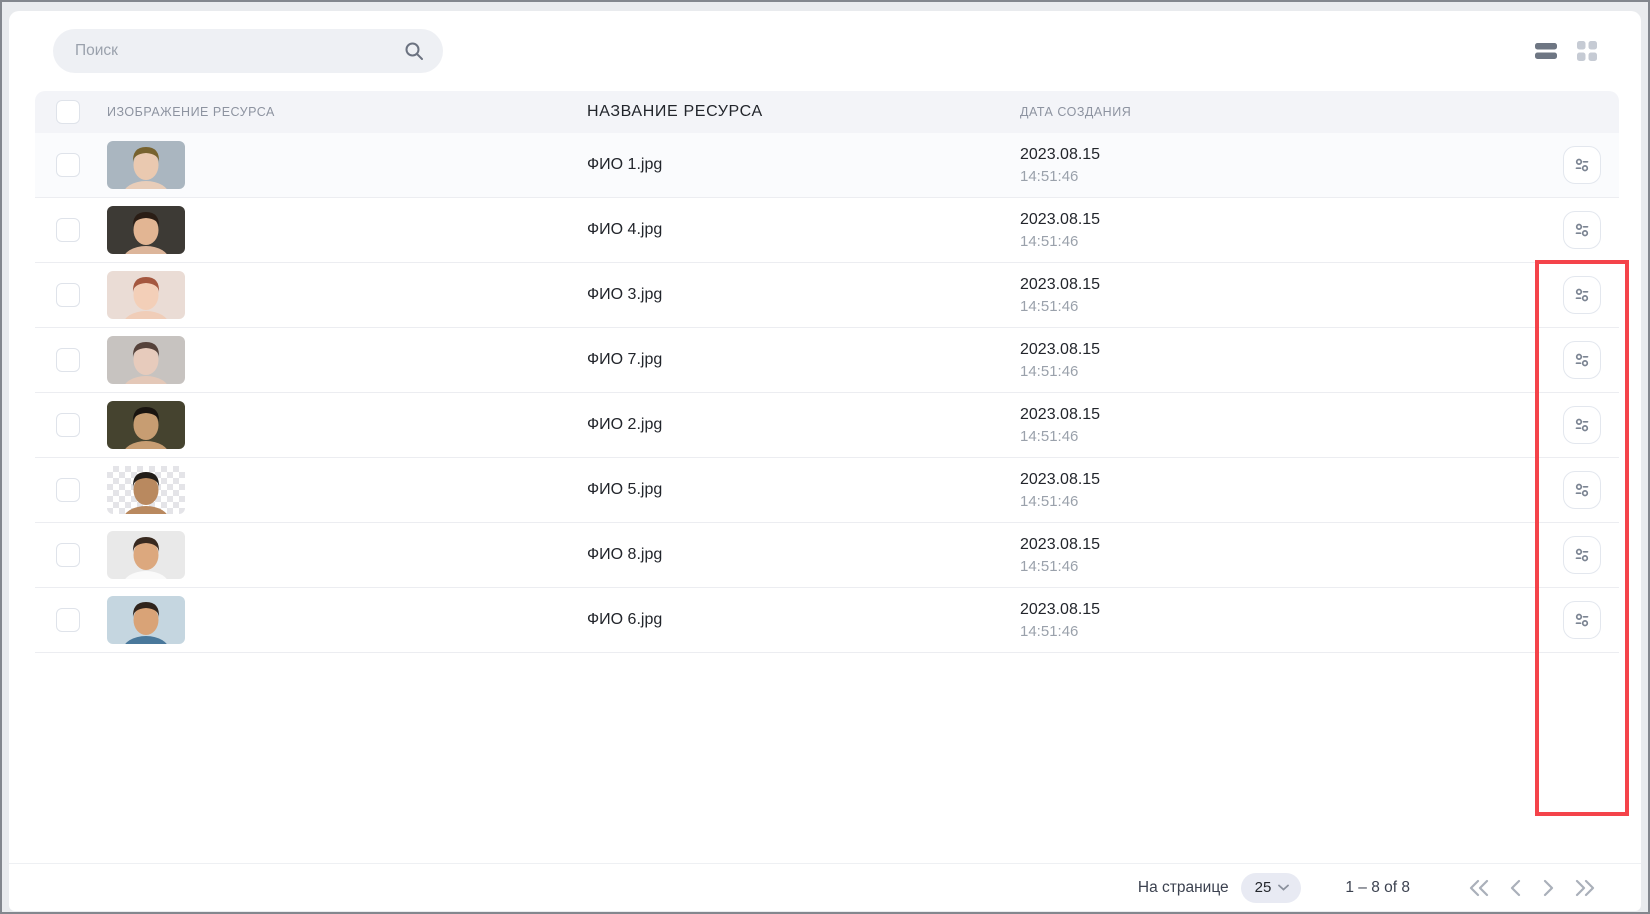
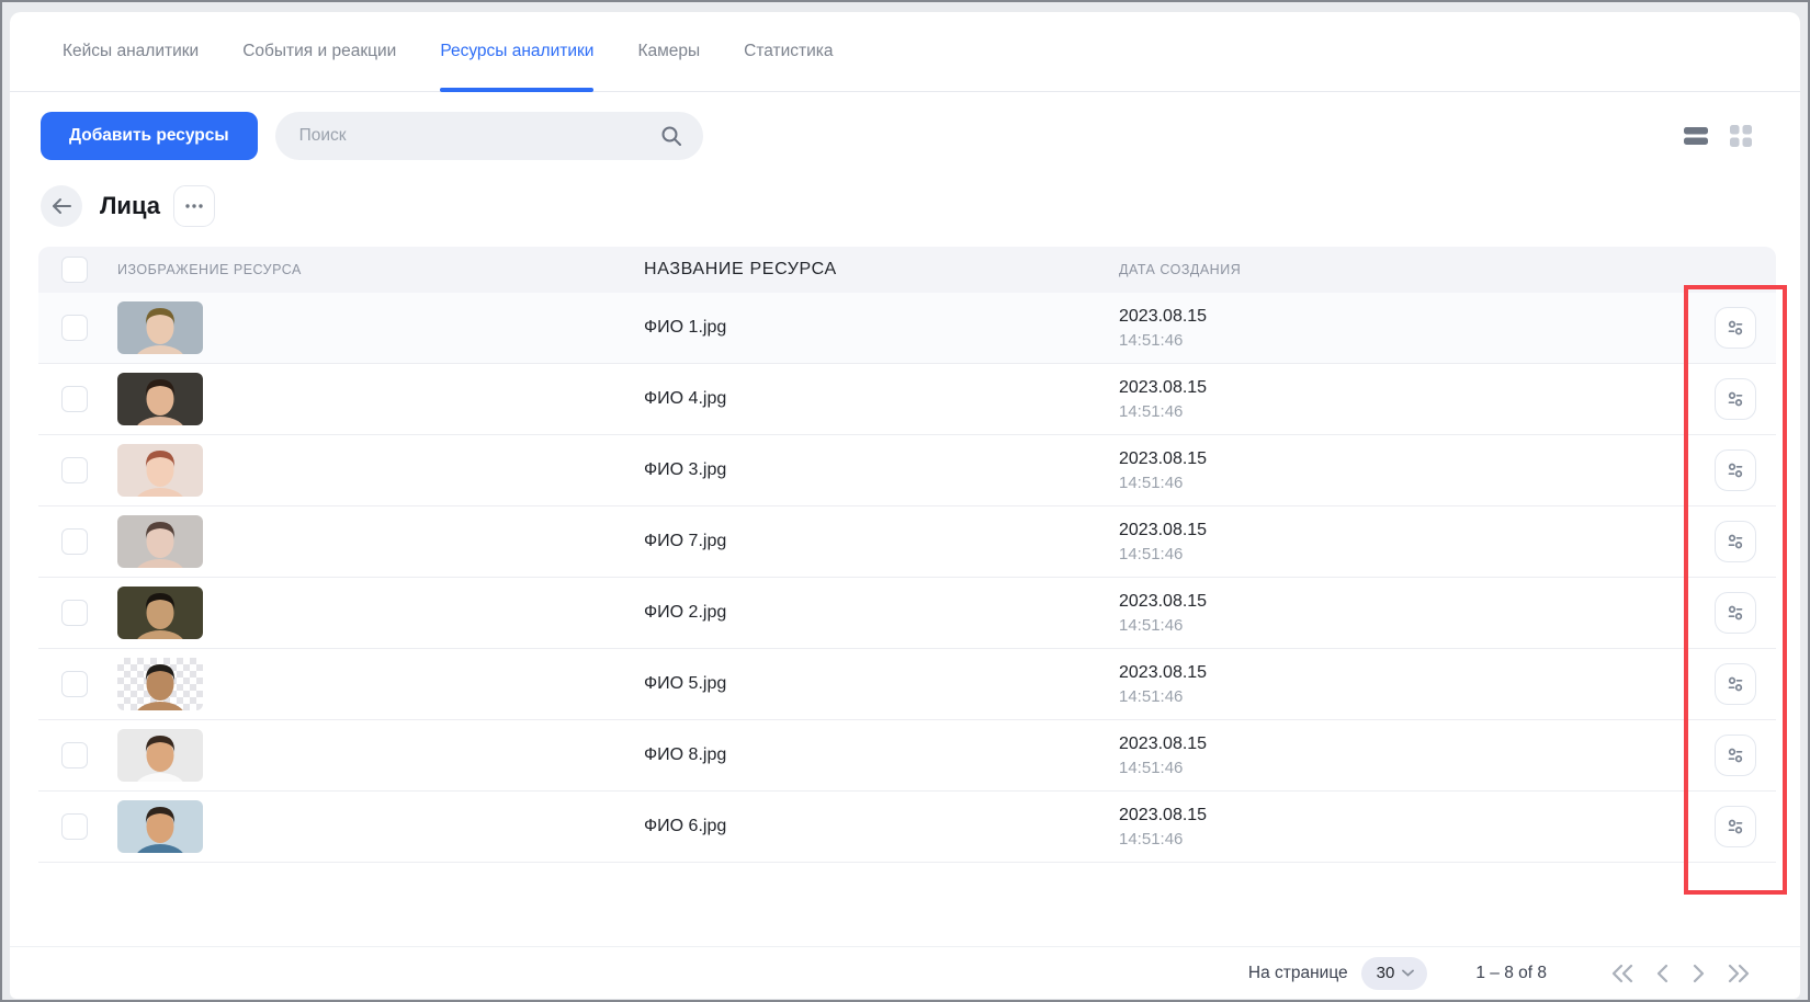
+ Кейсы аналитики
+ События и реакции
+ Ресурсы аналитики
+ Камеры
+ Статистика
+ Добавить ресурсы
  Поиск
+ Лица
  ИЗОБРАЖЕНИЕ РЕСУРСА
  НАЗВАНИЕ РЕСУРСА
  ДАТА СОЗДАНИЯ
  ФИО 1.jpg
  2023.08.15
  14:51:46
  ФИО 4.jpg
  2023.08.15
  14:51:46
  ФИО 3.jpg
  2023.08.15
  14:51:46
  ФИО 7.jpg
  2023.08.15
  14:51:46
  ФИО 2.jpg
  2023.08.15
  14:51:46
  ФИО 5.jpg
  2023.08.15
  14:51:46
  ФИО 8.jpg
  2023.08.15
  14:51:46
  ФИО 6.jpg
  2023.08.15
  14:51:46
  На странице
- 25
+ 30
  1 – 8 of 8
